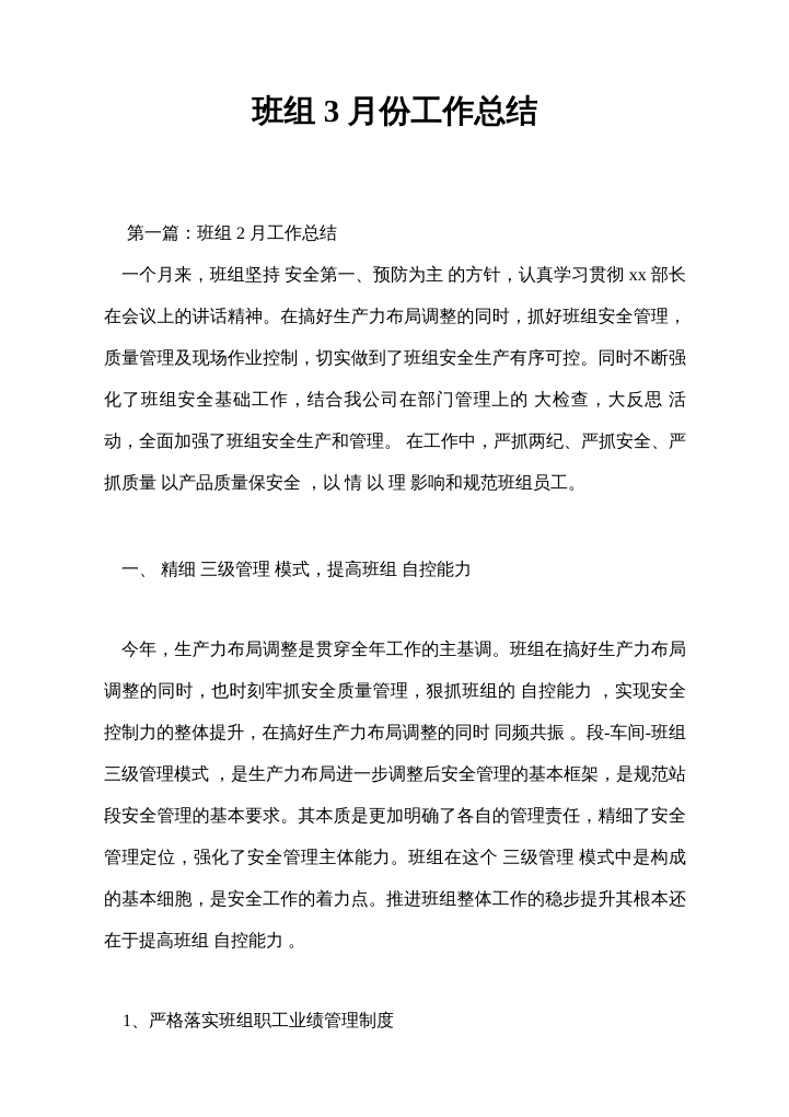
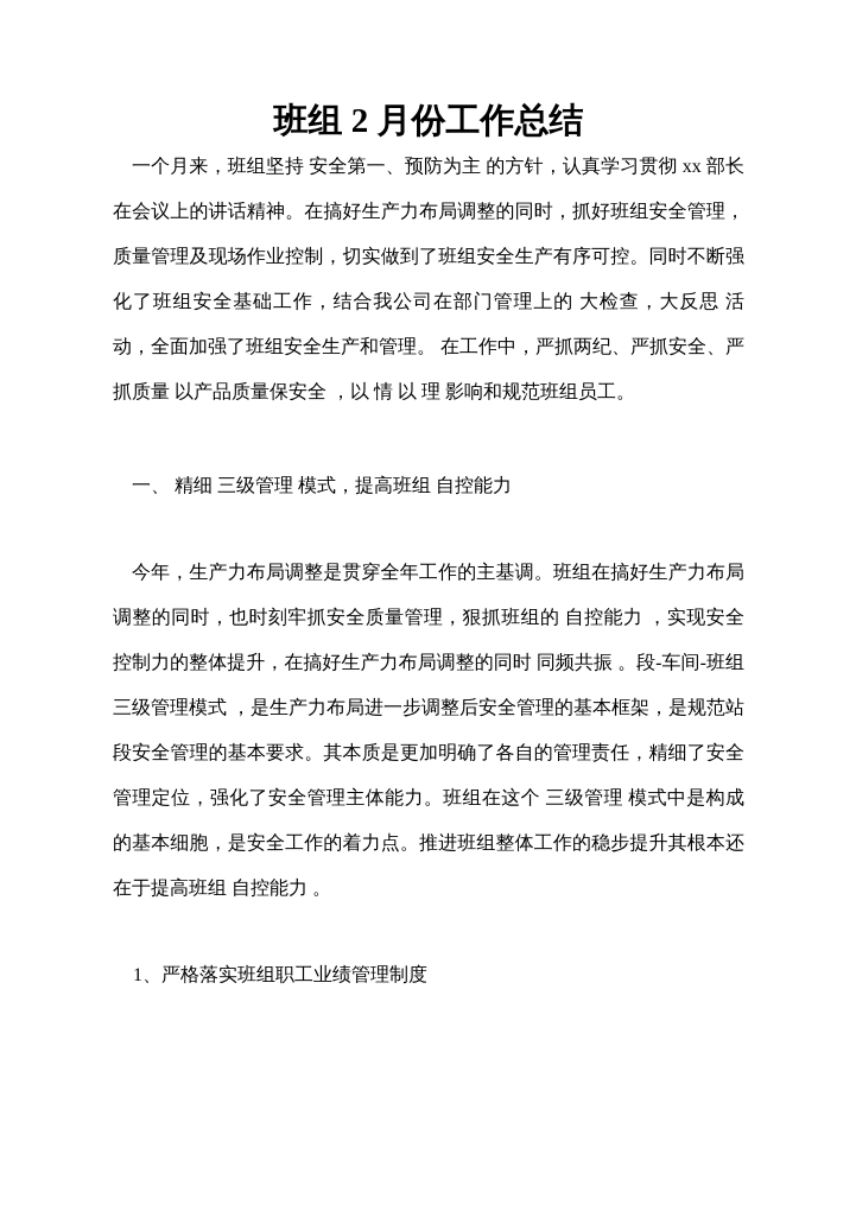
- 班组 3 月份工作总结
+ 班组 2 月份工作总结
- 第一篇：班组 2 月工作总结
  一个月来，班组坚持 安全第一、预防为主 的方针，认真学习贯彻 xx 部长在会议上的讲话精神。在搞好生产力布局调整的同时，抓好班组安全管理，质量管理及现场作业控制，切实做到了班组安全生产有序可控。同时不断强化了班组安全基础工作，结合我公司在部门管理上的 大检查，大反思 活动，全面加强了班组安全生产和管理。 在工作中，严抓两纪、严抓安全、严抓质量 以产品质量保安全 ，以 情 以 理 影响和规范班组员工。
  一、 精细 三级管理 模式，提高班组 自控能力
  今年，生产力布局调整是贯穿全年工作的主基调。班组在搞好生产力布局调整的同时，也时刻牢抓安全质量管理，狠抓班组的 自控能力 ，实现安全控制力的整体提升，在搞好生产力布局调整的同时 同频共振 。段-车间-班组 三级管理模式 ，是生产力布局进一步调整后安全管理的基本框架，是规范站段安全管理的基本要求。其本质是更加明确了各自的管理责任，精细了安全管理定位，强化了安全管理主体能力。班组在这个 三级管理 模式中是构成的基本细胞，是安全工作的着力点。推进班组整体工作的稳步提升其根本还在于提高班组 自控能力 。
  1、严格落实班组职工业绩管理制度
